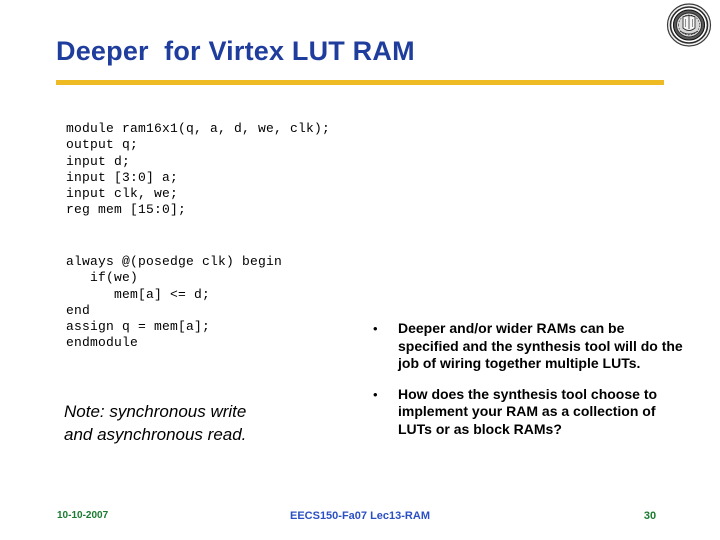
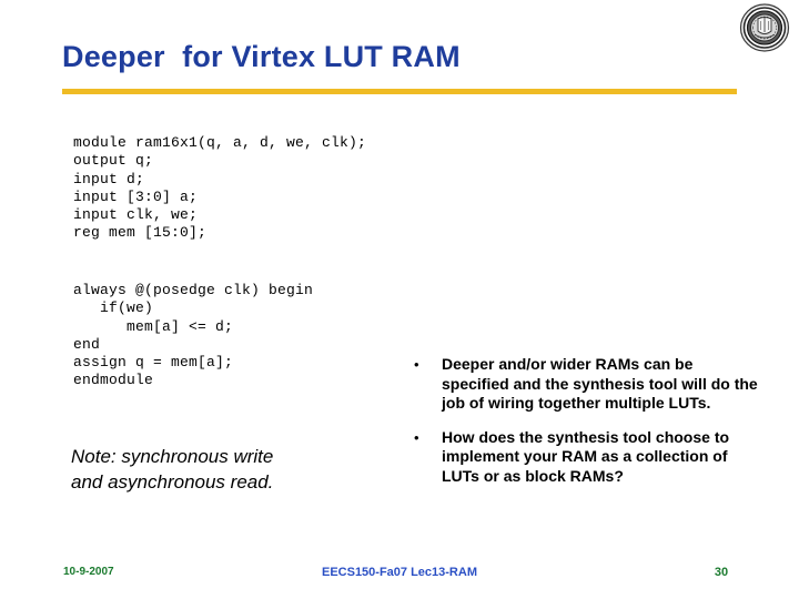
  Deeper for Virtex LUT RAM
  module ram16x1(q, a, d, we, clk);
  output q;
  input d;
  input [3:0] a;
  input clk, we;
  reg mem [15:0];
  always @(posedge clk) begin
  if(we)
  mem[a] <= d;
  end
  assign q = mem[a];
  endmodule
  Note: synchronous write
  and asynchronous read.
  •
  Deeper and/or wider RAMs can be specified and the synthesis tool will do the job of wiring together multiple LUTs.
  •
  How does the synthesis tool choose to implement your RAM as a collection of LUTs or as block RAMs?
- 10-10-2007
+ 10-9-2007
  EECS150-Fa07 Lec13-RAM
  30
